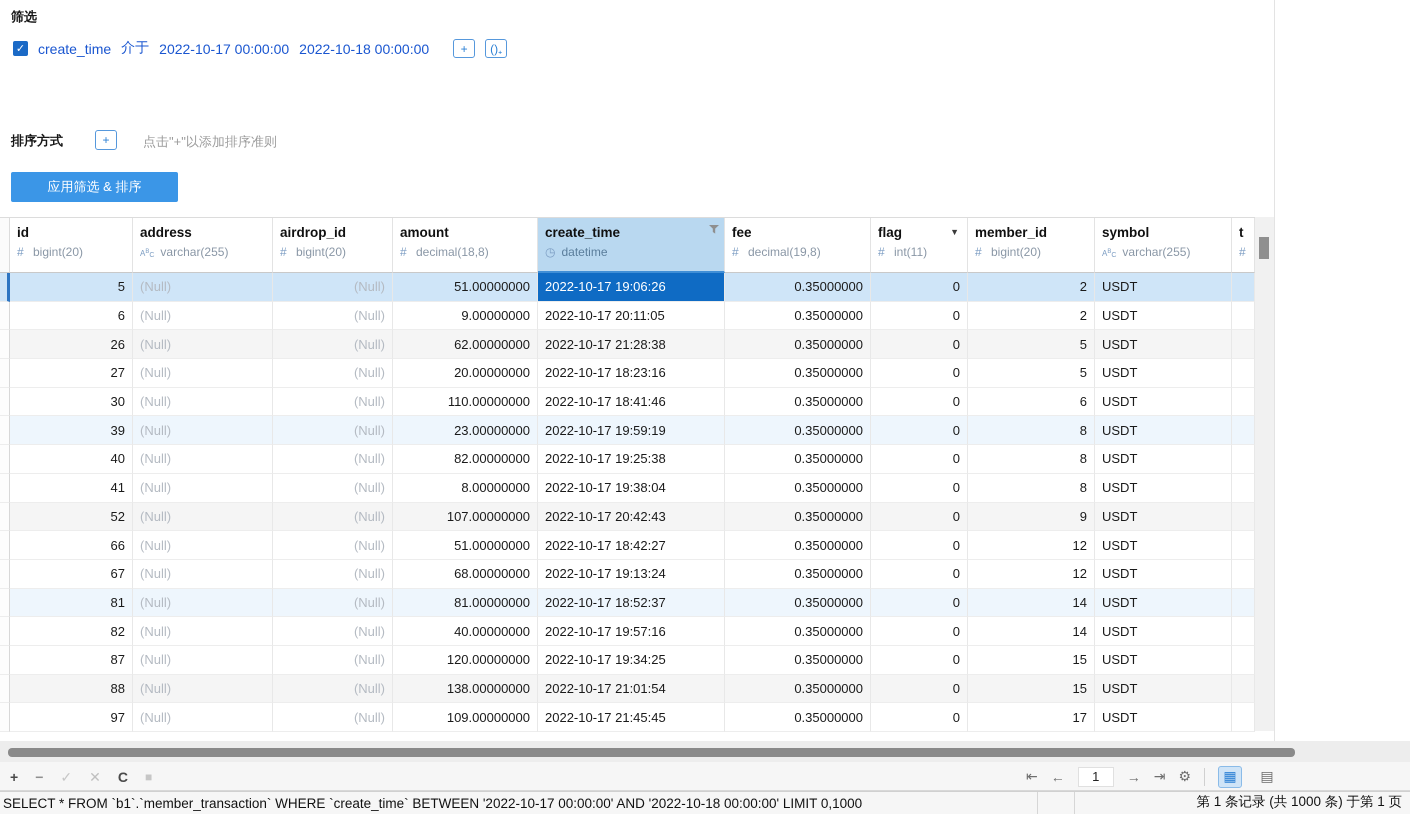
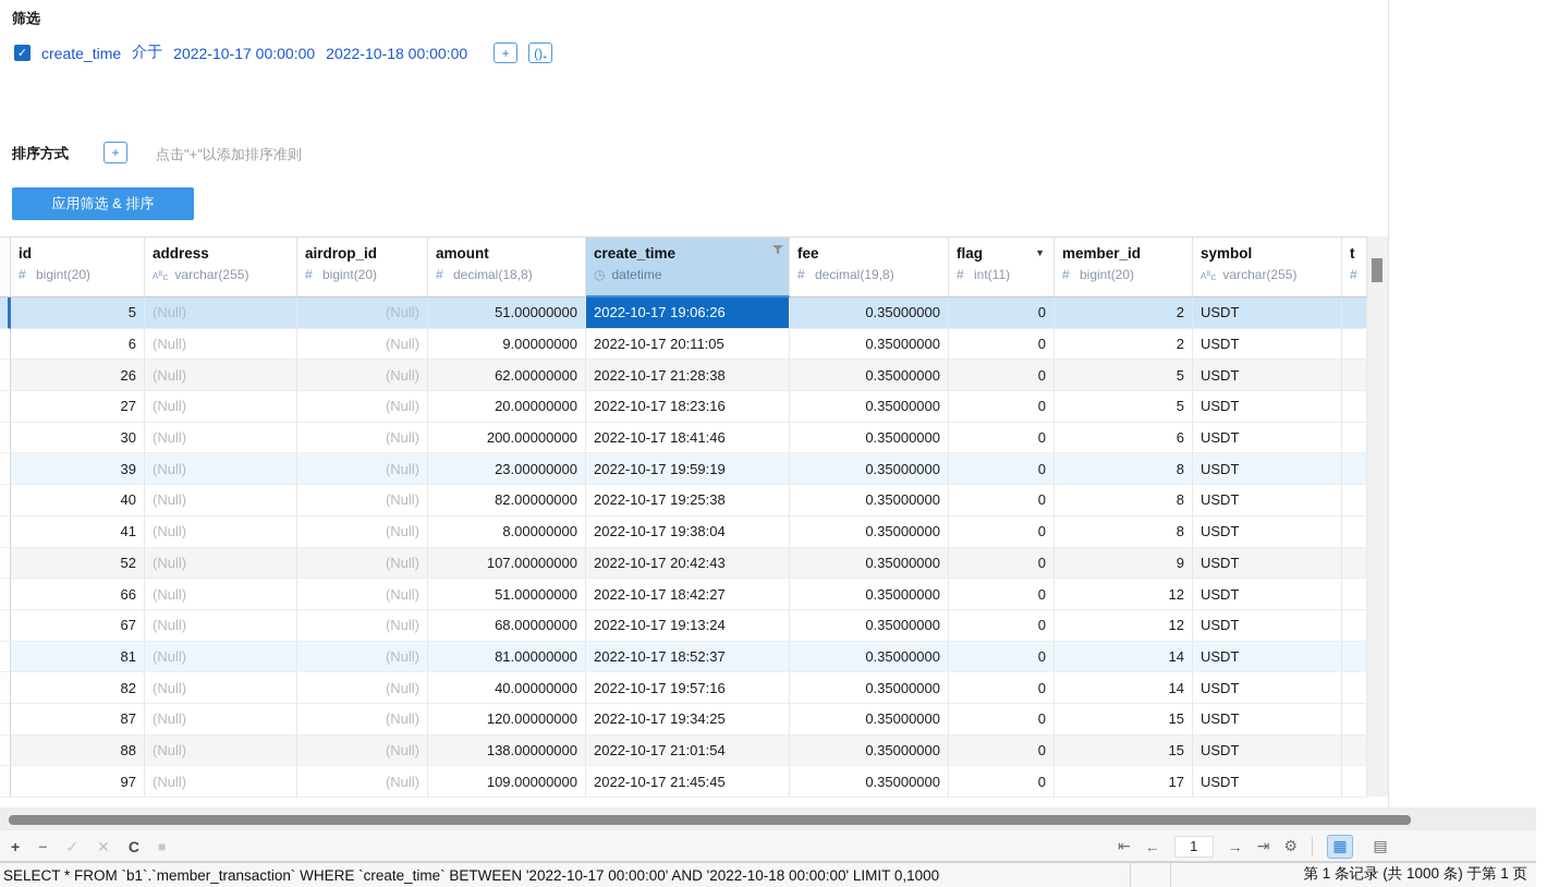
  筛选
  ✓
  create_time
  介于
  2022-10-17 00:00:00
  2022-10-18 00:00:00
  +
  ()₊
  排序方式
  +
  点击"+"以添加排序准则
  应用筛选 & 排序
  id
  #
  bigint(20)
  address
  varchar(255)
  airdrop_id
  #
  bigint(20)
  amount
  #
  decimal(18,8)
  create_time
  ◷
  datetime
  fee
  #
  decimal(19,8)
  flag
  ▼
  #
  int(11)
  member_id
  #
  bigint(20)
  symbol
  varchar(255)
  t
  #
  5
  (Null)
  (Null)
  51.00000000
  2022-10-17 19:06:26
  0.35000000
  0
  2
  USDT
  6
  (Null)
  (Null)
  9.00000000
  2022-10-17 20:11:05
  0.35000000
  0
  2
  USDT
  26
  (Null)
  (Null)
  62.00000000
  2022-10-17 21:28:38
  0.35000000
  0
  5
  USDT
  27
  (Null)
  (Null)
  20.00000000
  2022-10-17 18:23:16
  0.35000000
  0
  5
  USDT
  30
  (Null)
  (Null)
- 110.00000000
+ 200.00000000
  2022-10-17 18:41:46
  0.35000000
  0
  6
  USDT
  39
  (Null)
  (Null)
  23.00000000
  2022-10-17 19:59:19
  0.35000000
  0
  8
  USDT
  40
  (Null)
  (Null)
  82.00000000
  2022-10-17 19:25:38
  0.35000000
  0
  8
  USDT
  41
  (Null)
  (Null)
  8.00000000
  2022-10-17 19:38:04
  0.35000000
  0
  8
  USDT
  52
  (Null)
  (Null)
  107.00000000
  2022-10-17 20:42:43
  0.35000000
  0
  9
  USDT
  66
  (Null)
  (Null)
  51.00000000
  2022-10-17 18:42:27
  0.35000000
  0
  12
  USDT
  67
  (Null)
  (Null)
  68.00000000
  2022-10-17 19:13:24
  0.35000000
  0
  12
  USDT
  81
  (Null)
  (Null)
  81.00000000
  2022-10-17 18:52:37
  0.35000000
  0
  14
  USDT
  82
  (Null)
  (Null)
  40.00000000
  2022-10-17 19:57:16
  0.35000000
  0
  14
  USDT
  87
  (Null)
  (Null)
  120.00000000
  2022-10-17 19:34:25
  0.35000000
  0
  15
  USDT
  88
  (Null)
  (Null)
  138.00000000
  2022-10-17 21:01:54
  0.35000000
  0
  15
  USDT
  97
  (Null)
  (Null)
  109.00000000
  2022-10-17 21:45:45
  0.35000000
  0
  17
  USDT
  +
  −
  ✓
  ✕
  C
  ■
  ⇤
  ←
  1
  →
  ⇥
  ⚙
  ▦
  ▤
  SELECT * FROM `b1`.`member_transaction` WHERE `create_time` BETWEEN '2022-10-17 00:00:00' AND '2022-10-18 00:00:00' LIMIT 0,1000
  第 1 条记录 (共 1000 条) 于第 1 页
